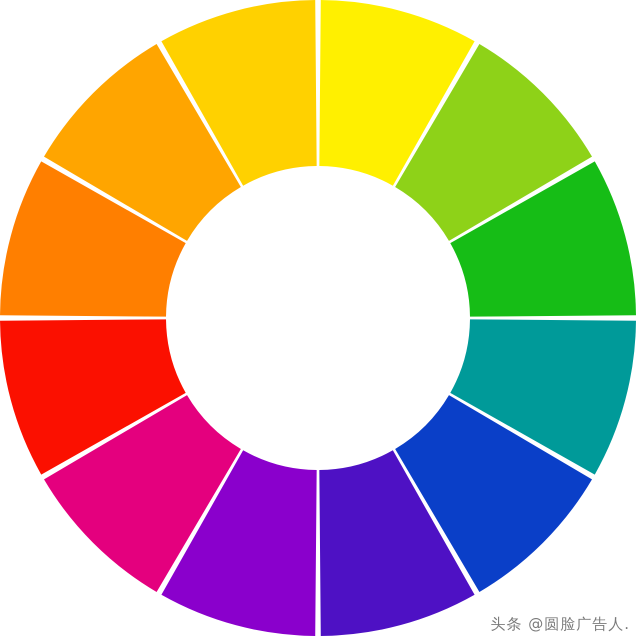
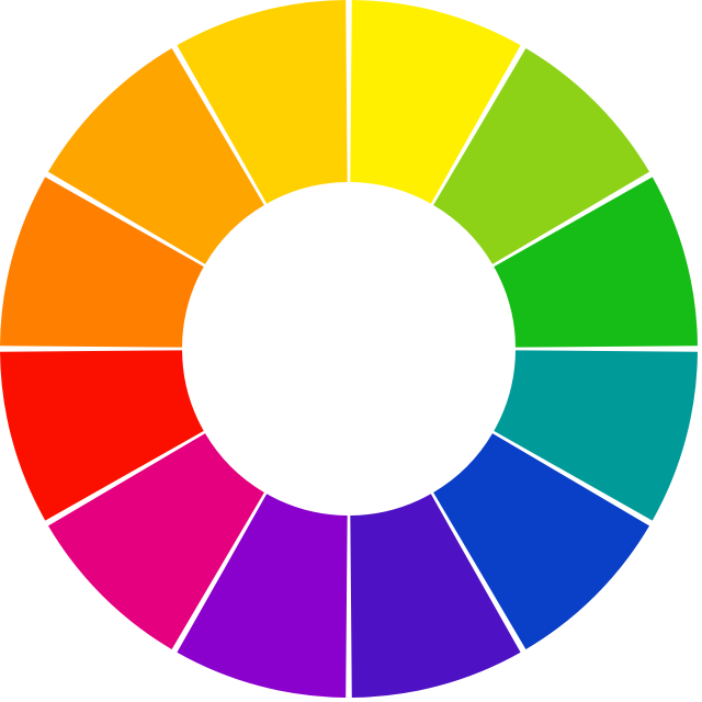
- 头条 @圆脸广告人.
